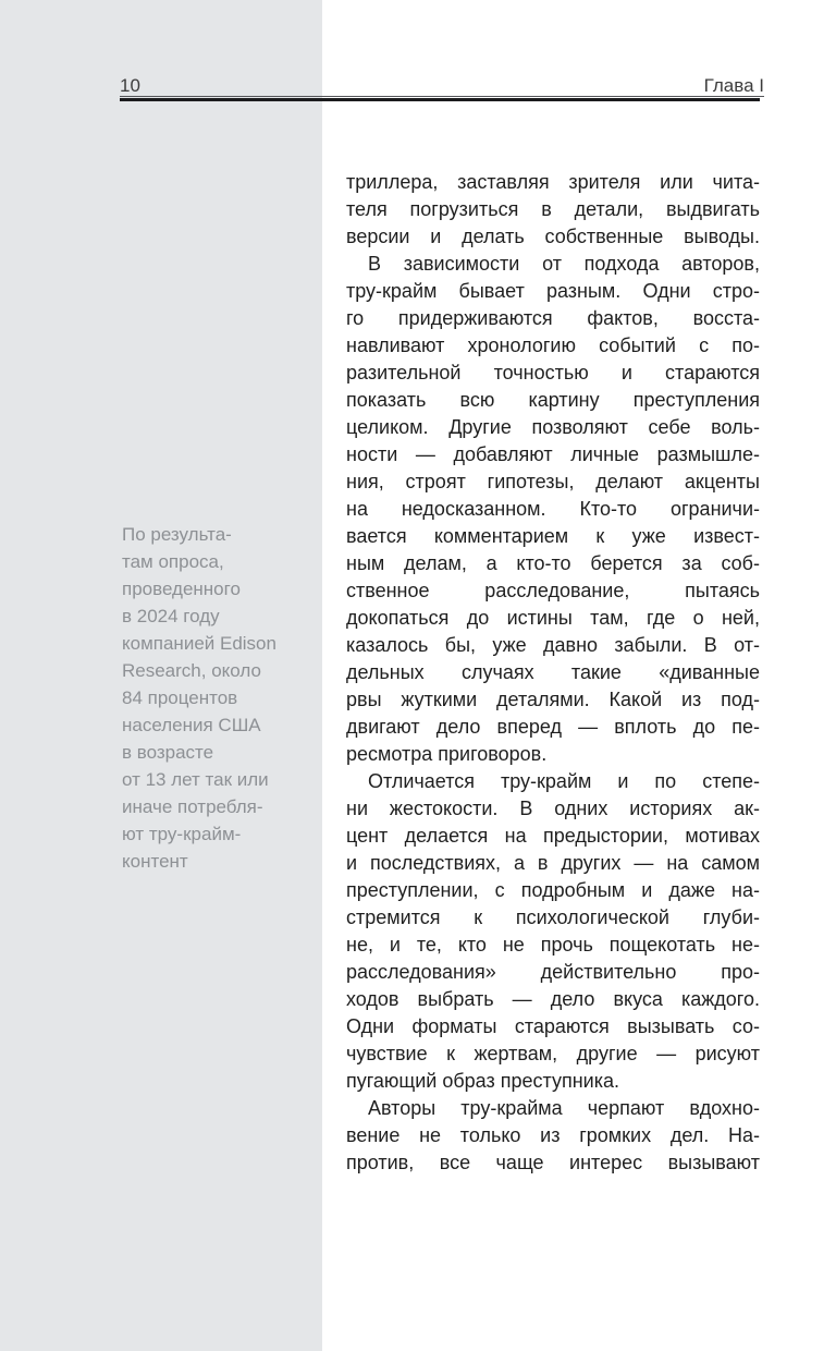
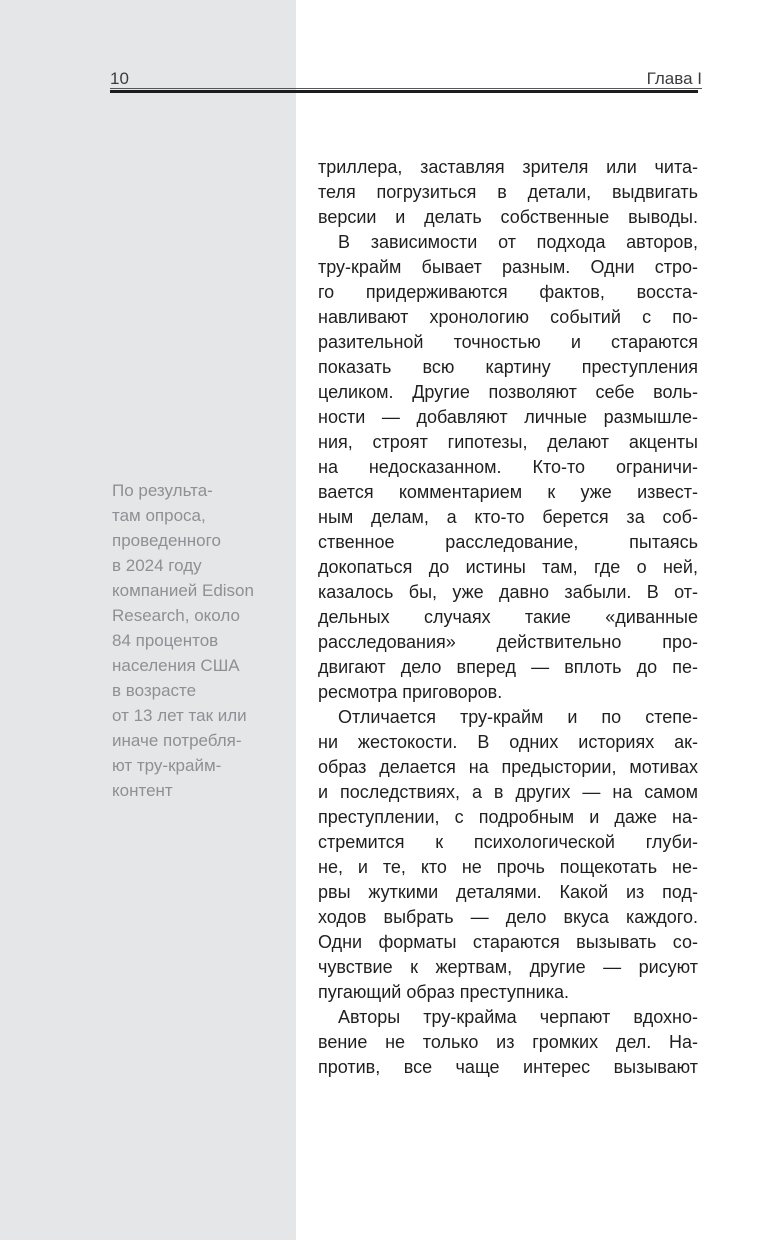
  10
  Глава I
  По результа-
  там опроса,
  проведенного
  в 2024 году
  компанией Edison
  Research, около
  84 процентов
  населения США
  в возрасте
  от 13 лет так или
  иначе потребля-
  ют тру-крайм-
  контент
  триллера, заставляя зрителя или чита-
  теля погрузиться в детали, выдвигать
  версии и делать собственные выводы.
  В зависимости от подхода авторов,
  тру-крайм бывает разным. Одни стро-
  го придерживаются фактов, восста-
  навливают хронологию событий с по-
  разительной точностью и стараются
  показать всю картину преступления
  целиком. Другие позволяют себе воль-
  ности — добавляют личные размышле-
  ния, строят гипотезы, делают акценты
  на недосказанном. Кто-то ограничи-
  вается комментарием к уже извест-
  ным делам, а кто-то берется за соб-
  ственное расследование, пытаясь
  докопаться до истины там, где о ней,
  казалось бы, уже давно забыли. В от-
  дельных случаях такие «диванные
- рвы жуткими деталями. Какой из под-
+ расследования» действительно про-
  двигают дело вперед — вплоть до пе-
  ресмотра приговоров.
  Отличается тру-крайм и по степе-
  ни жестокости. В одних историях ак-
- цент делается на предыстории, мотивах
+ образ делается на предыстории, мотивах
  и последствиях, а в других — на самом
  преступлении, с подробным и даже на-
  стремится к психологической глуби-
  не, и те, кто не прочь пощекотать не-
- расследования» действительно про-
+ рвы жуткими деталями. Какой из под-
  ходов выбрать — дело вкуса каждого.
  Одни форматы стараются вызывать со-
  чувствие к жертвам, другие — рисуют
  пугающий образ преступника.
  Авторы тру-крайма черпают вдохно-
  вение не только из громких дел. На-
  против, все чаще интерес вызывают
